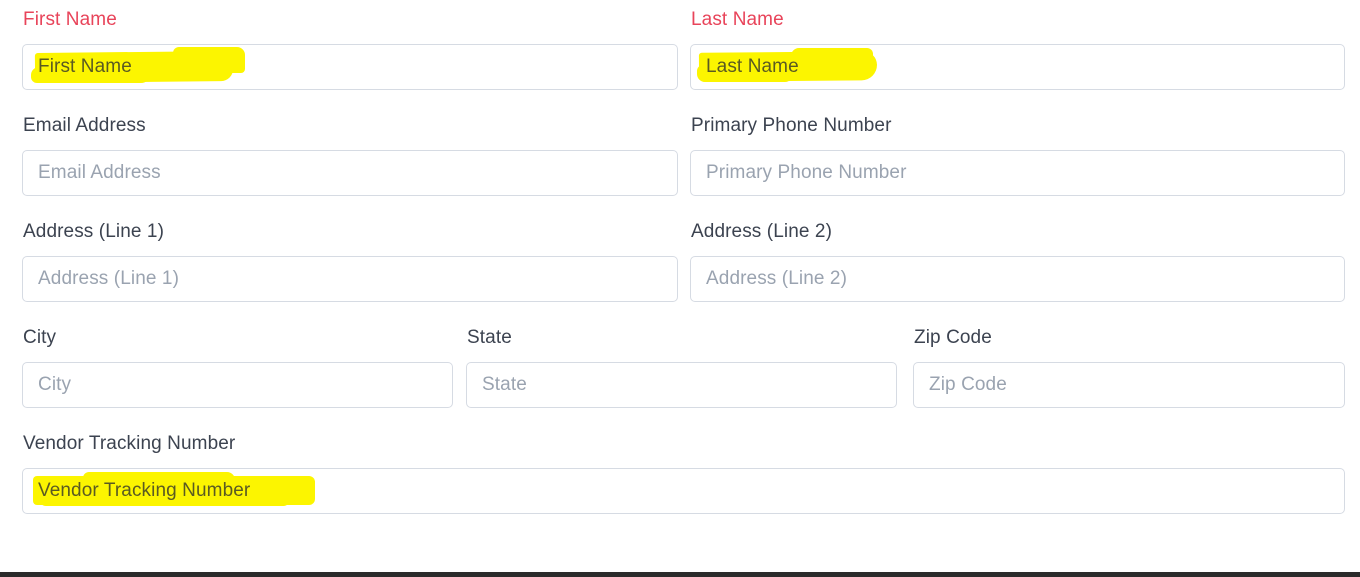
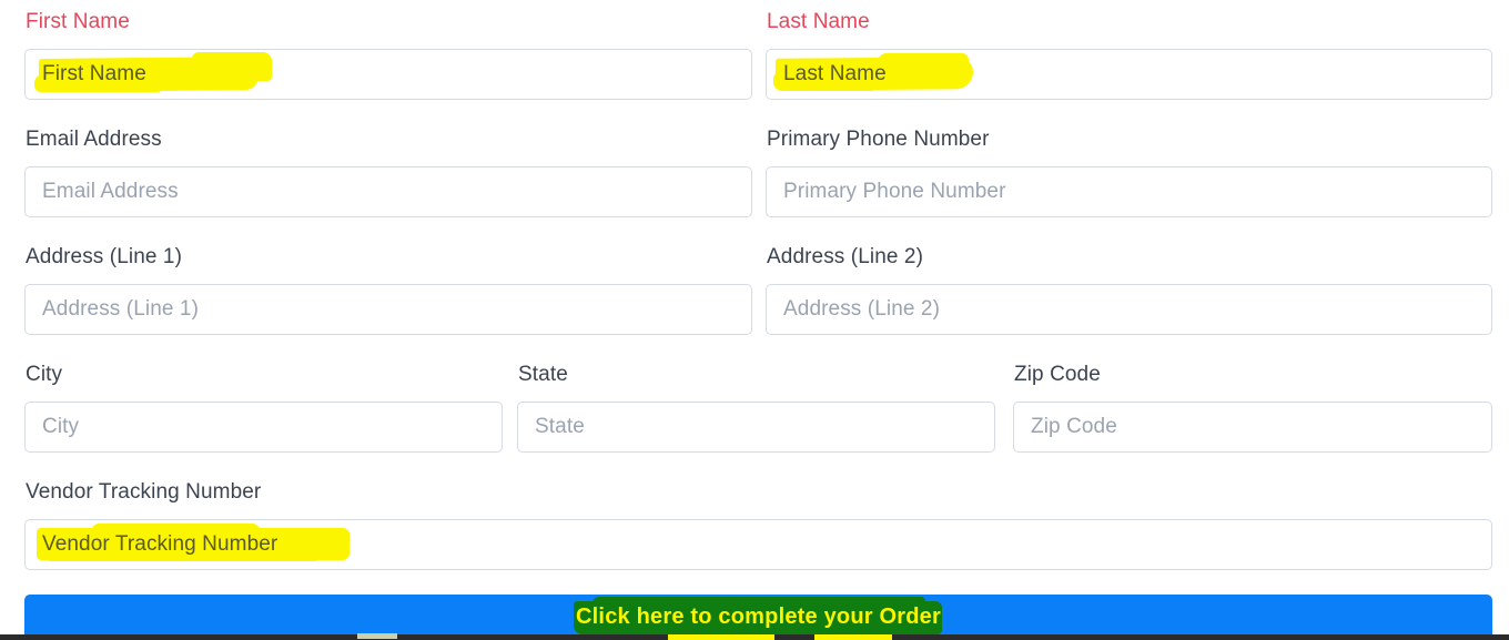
  First Name
  First Name
  Last Name
  Last Name
  Email Address
  Email Address
  Primary Phone Number
  Primary Phone Number
  Address (Line 1)
  Address (Line 1)
  Address (Line 2)
  Address (Line 2)
  City
  City
  State
  State
  Zip Code
  Zip Code
  Vendor Tracking Number
  Vendor Tracking Number
+ Click here to complete your Order
